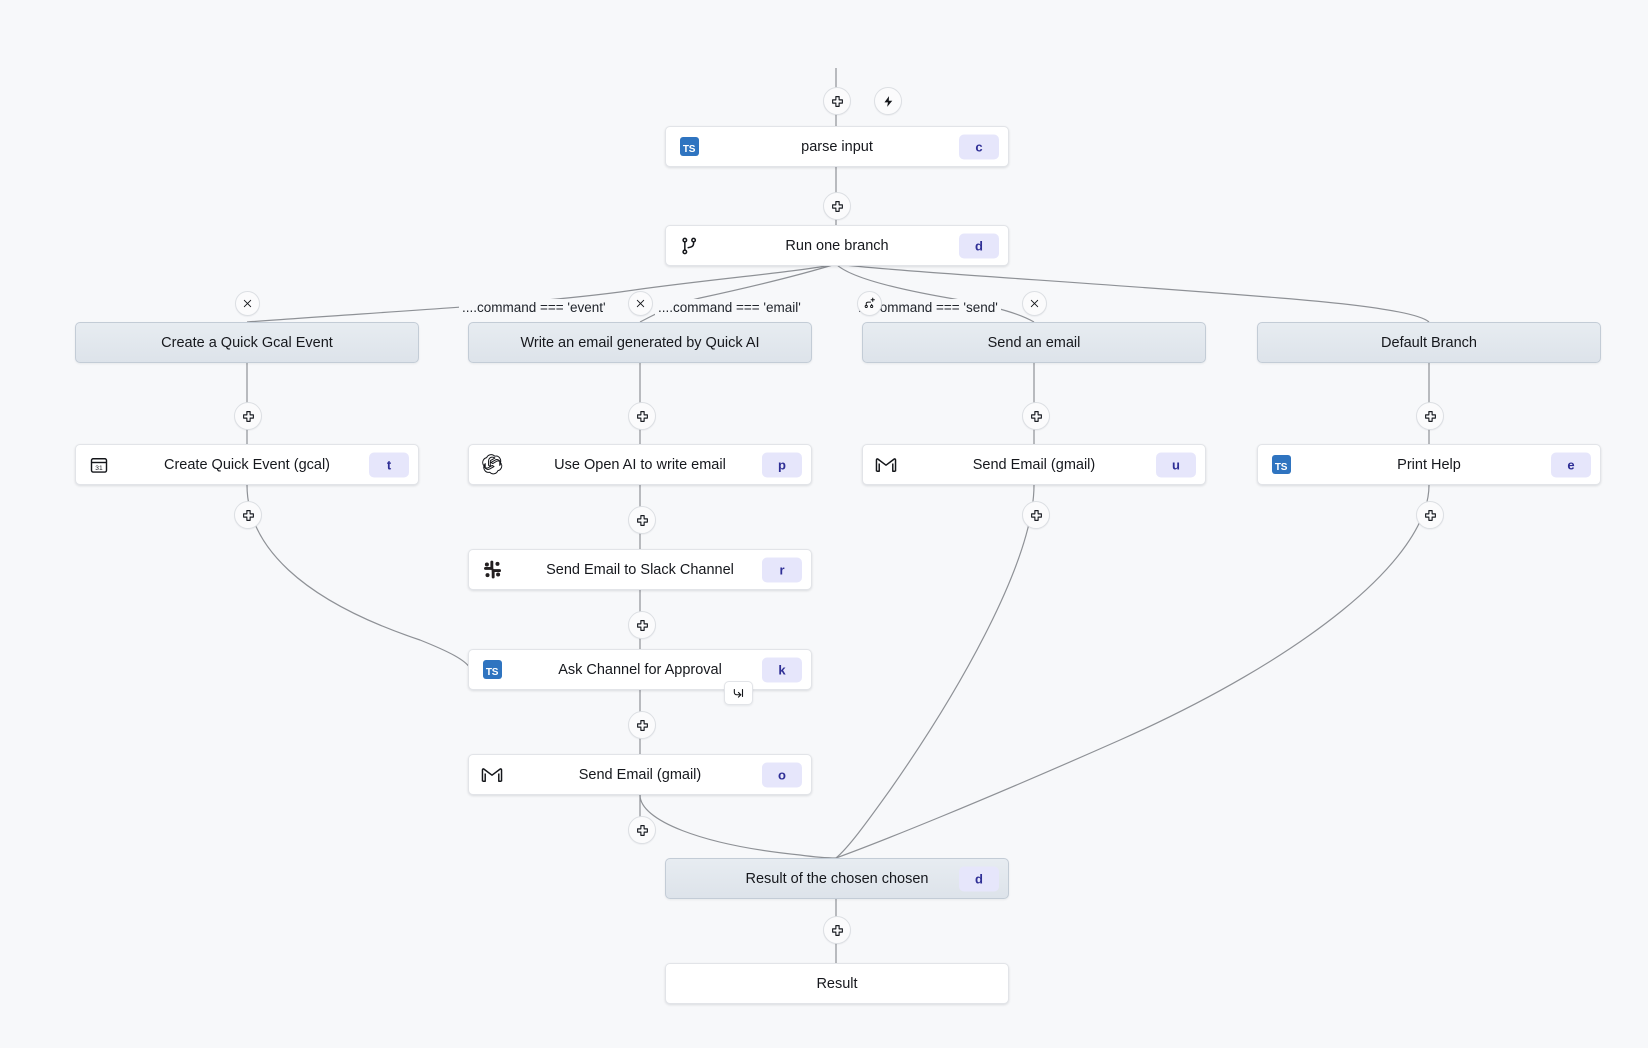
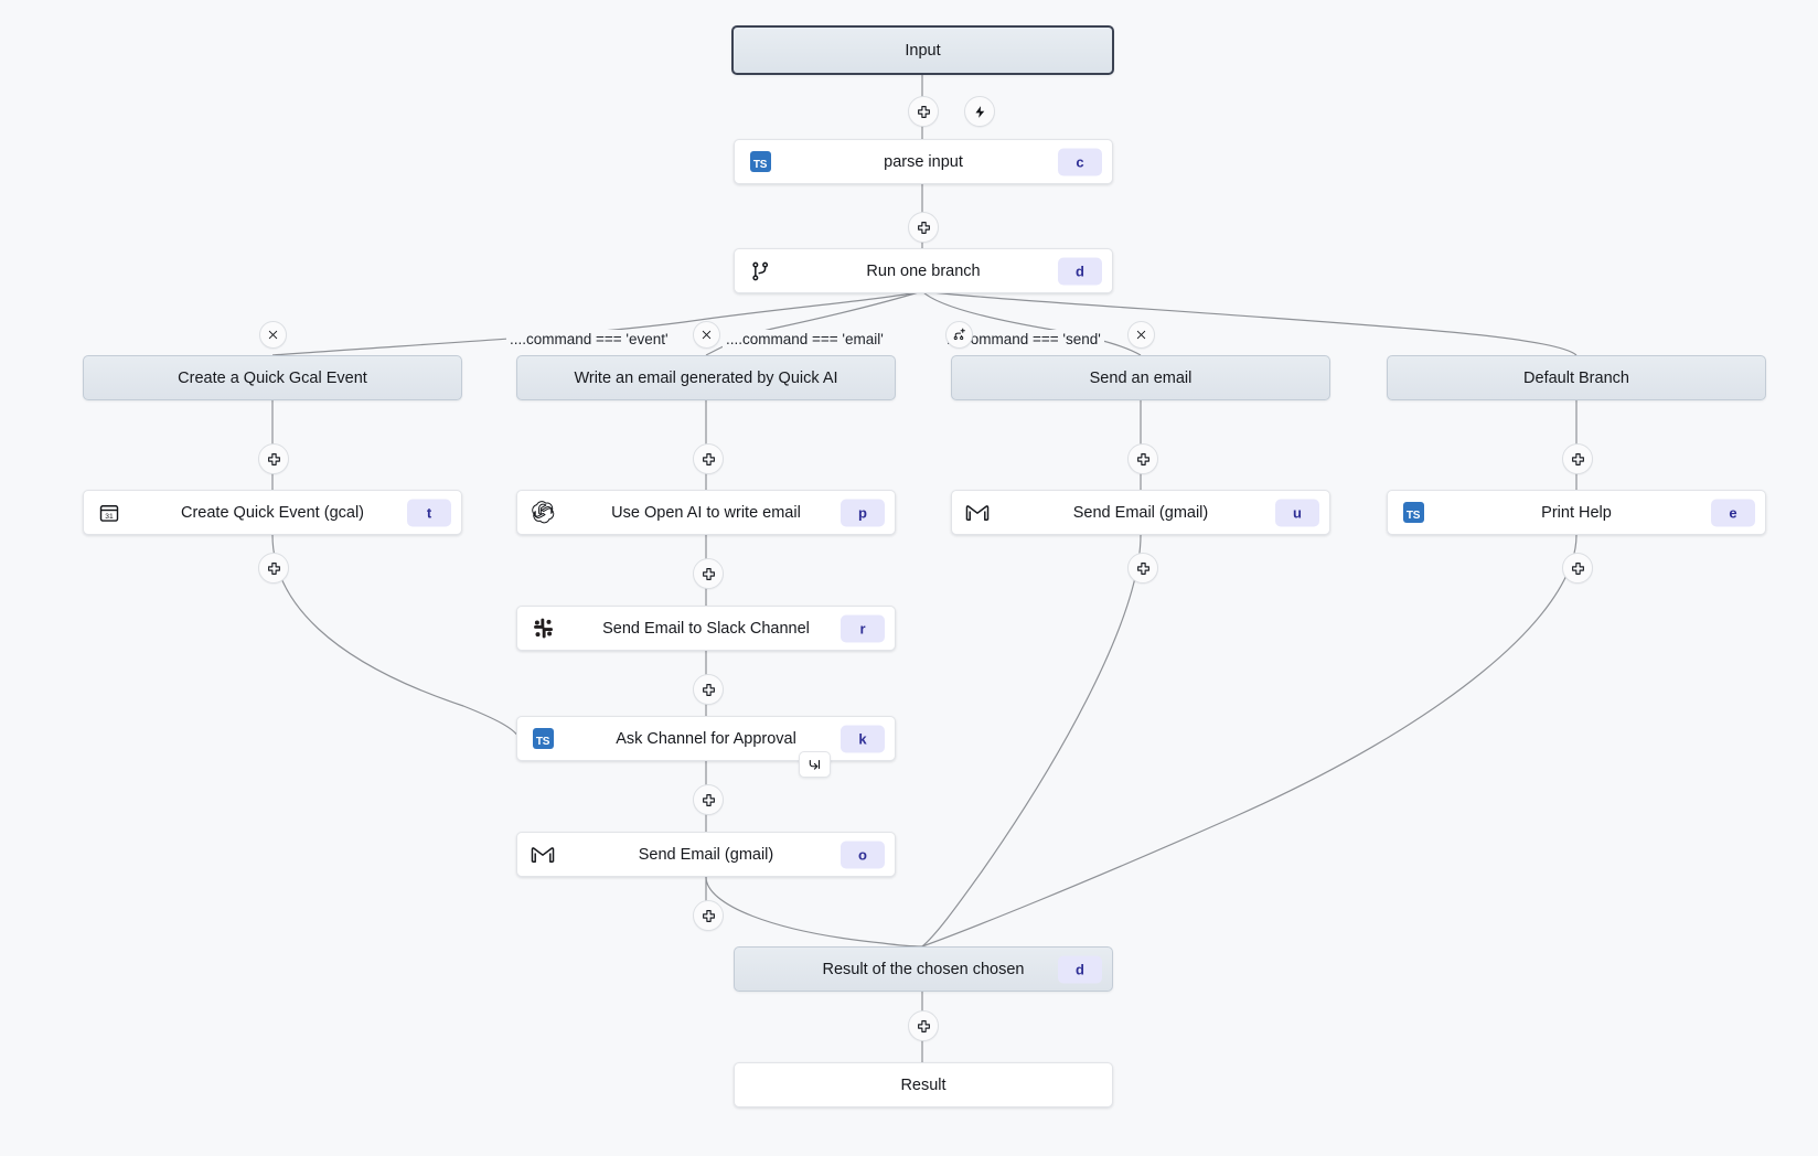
+ Input
  TS
  parse input
  c
  Run one branch
  d
  ....command === 'event'
  ....command === 'email'
  ommand === 'send'
  Create a Quick Gcal Event
  Write an email generated by Quick AI
  Send an email
  Default Branch
  Create Quick Event (gcal)
  t
  Use Open AI to write email
  p
  Send Email to Slack Channel
  r
  TS
  Ask Channel for Approval
  k
  Send Email (gmail)
  o
  Send Email (gmail)
  u
  TS
  Print Help
  e
  Result of the chosen chosen
  d
  Result
